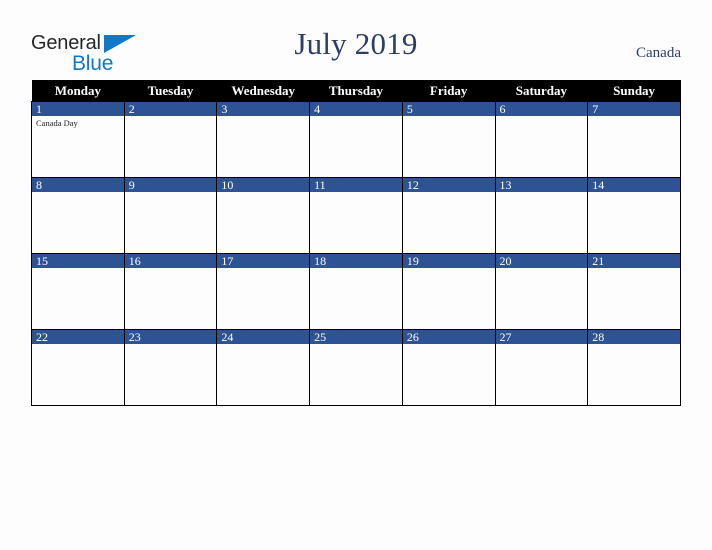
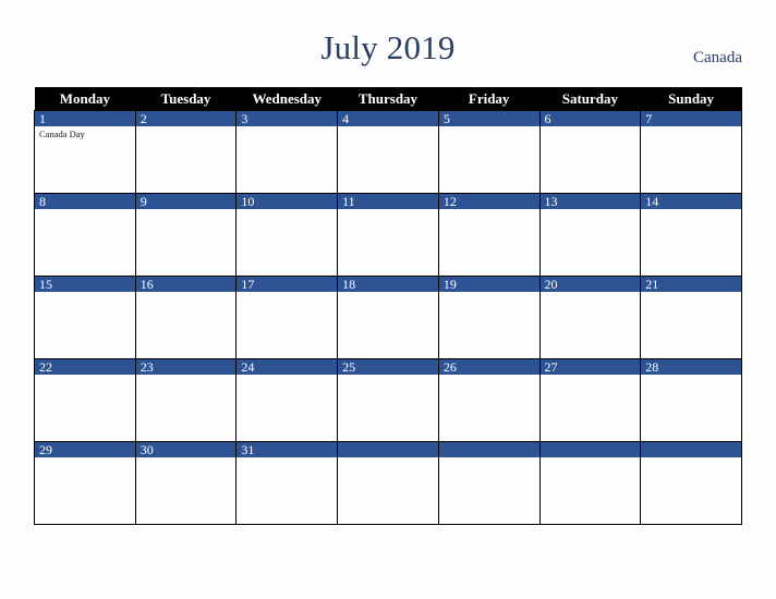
- General
- Blue
  July 2019
  Canada
  Monday	Tuesday	Wednesday	Thursday	Friday	Saturday	Sunday
  1Canada Day	2	3	4	5	6	7
  8	9	10	11	12	13	14
  15	16	17	18	19	20	21
  22	23	24	25	26	27	28
+ 29	30	31
